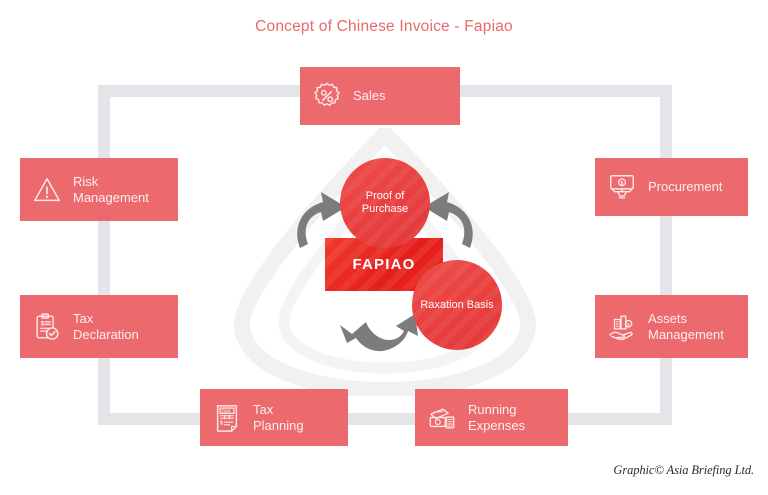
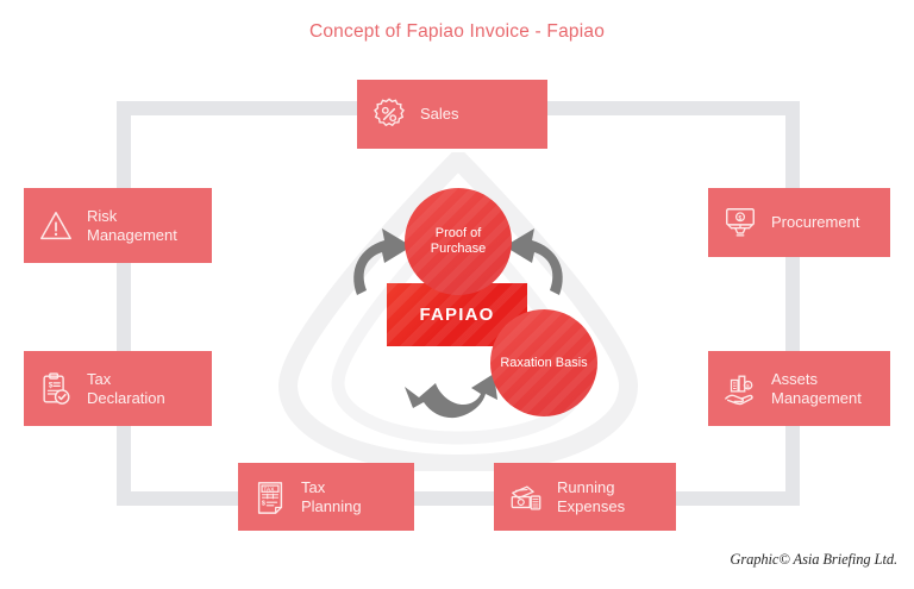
- Concept of Chinese Invoice - Fapiao
+ Concept of Fapiao Invoice - Fapiao
  FAPIAO
  Proof of Purchase
  Raxation Basis
  Sales
  Risk
  Management
  Tax
  Declaration
  Procurement
  Assets
  Management
  Tax
  Planning
  Running
  Expenses
  Graphic© Asia Briefing Ltd.
